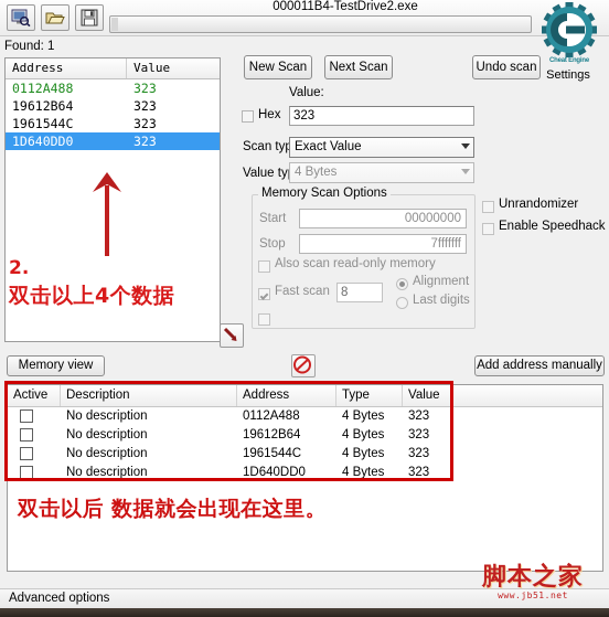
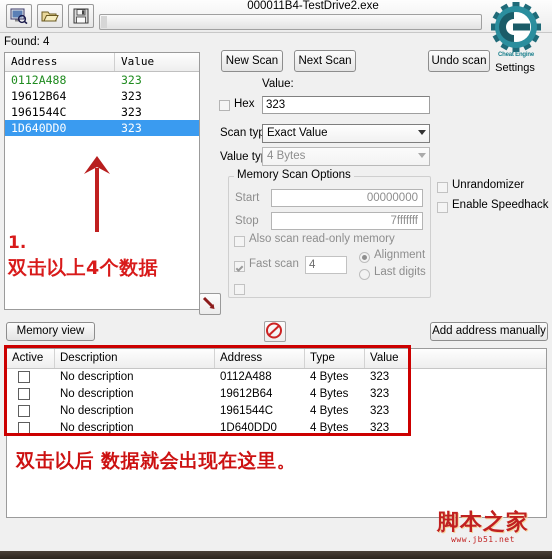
  000011B4-TestDrive2.exe
  Settings
- Found: 1
+ Found: 4
  Address
  Value
  0112A488
  323
  19612B64
  323
  1961544C
  323
  1D640DD0
  323
- 2.
+ 1.
  双击以上4个数据
  New Scan
  Next Scan
  Undo scan
  Value:
  Hex
  323
  Scan ty
  Exact Value
  Value ty
  4 Bytes
  Memory Scan Options
  Start
  00000000
  Stop
  7fffffff
  Also scan read-only memory
  Fast scan
- 8
+ 4
  Alignment
  Last digits
  Unrandomizer
  Enable Speedhack
  Memory view
  Add address manually
  Active
  Description
  Address
  Type
  Value
  No description
  0112A488
  4 Bytes
  323
  No description
  19612B64
  4 Bytes
  323
  No description
  1961544C
  4 Bytes
  323
  No description
  1D640DD0
  4 Bytes
  323
  双击以后 数据就会出现在这里。
- Advanced options
  脚本之家
  www.jb51.net
